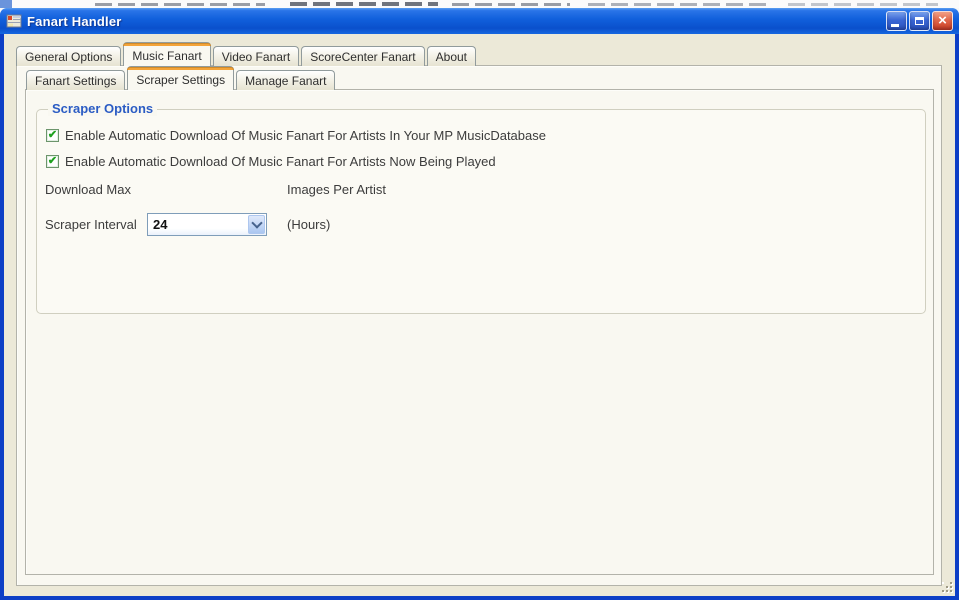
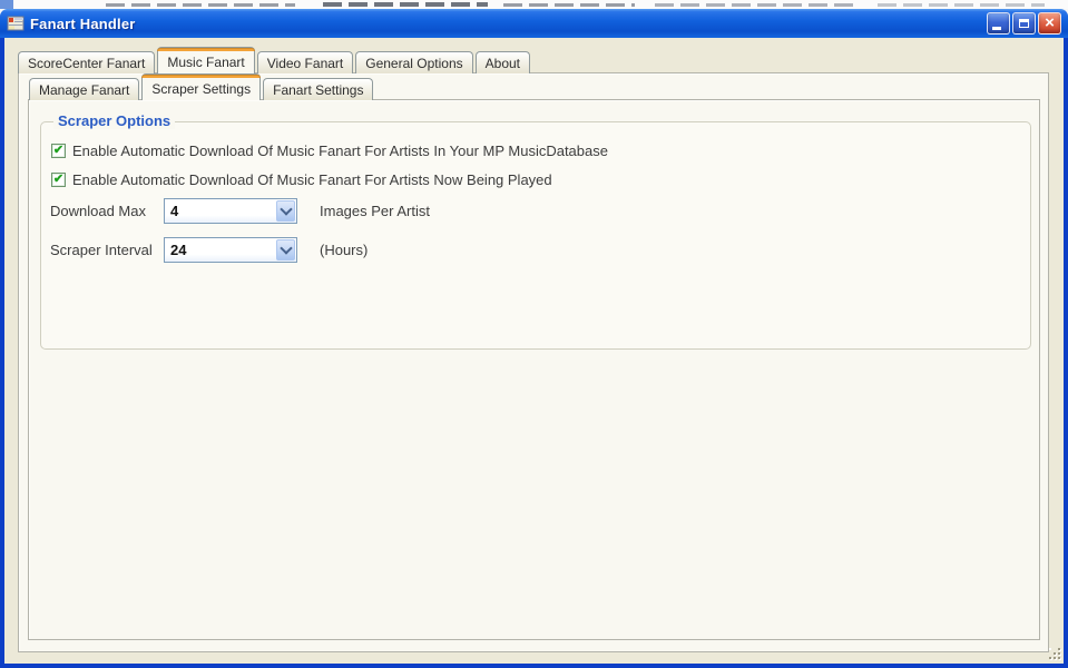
  Fanart Handler
  ×
- General Options
+ ScoreCenter Fanart
  Music Fanart
  Video Fanart
- ScoreCenter Fanart
+ General Options
  About
- Fanart Settings
+ Manage Fanart
  Scraper Settings
- Manage Fanart
+ Fanart Settings
  Scraper Options
  ✔
  Enable Automatic Download Of Music Fanart For Artists In Your MP MusicDatabase
  ✔
  Enable Automatic Download Of Music Fanart For Artists Now Being Played
  Download Max
+ 4
  Images Per Artist
  Scraper Interval
  24
  (Hours)
